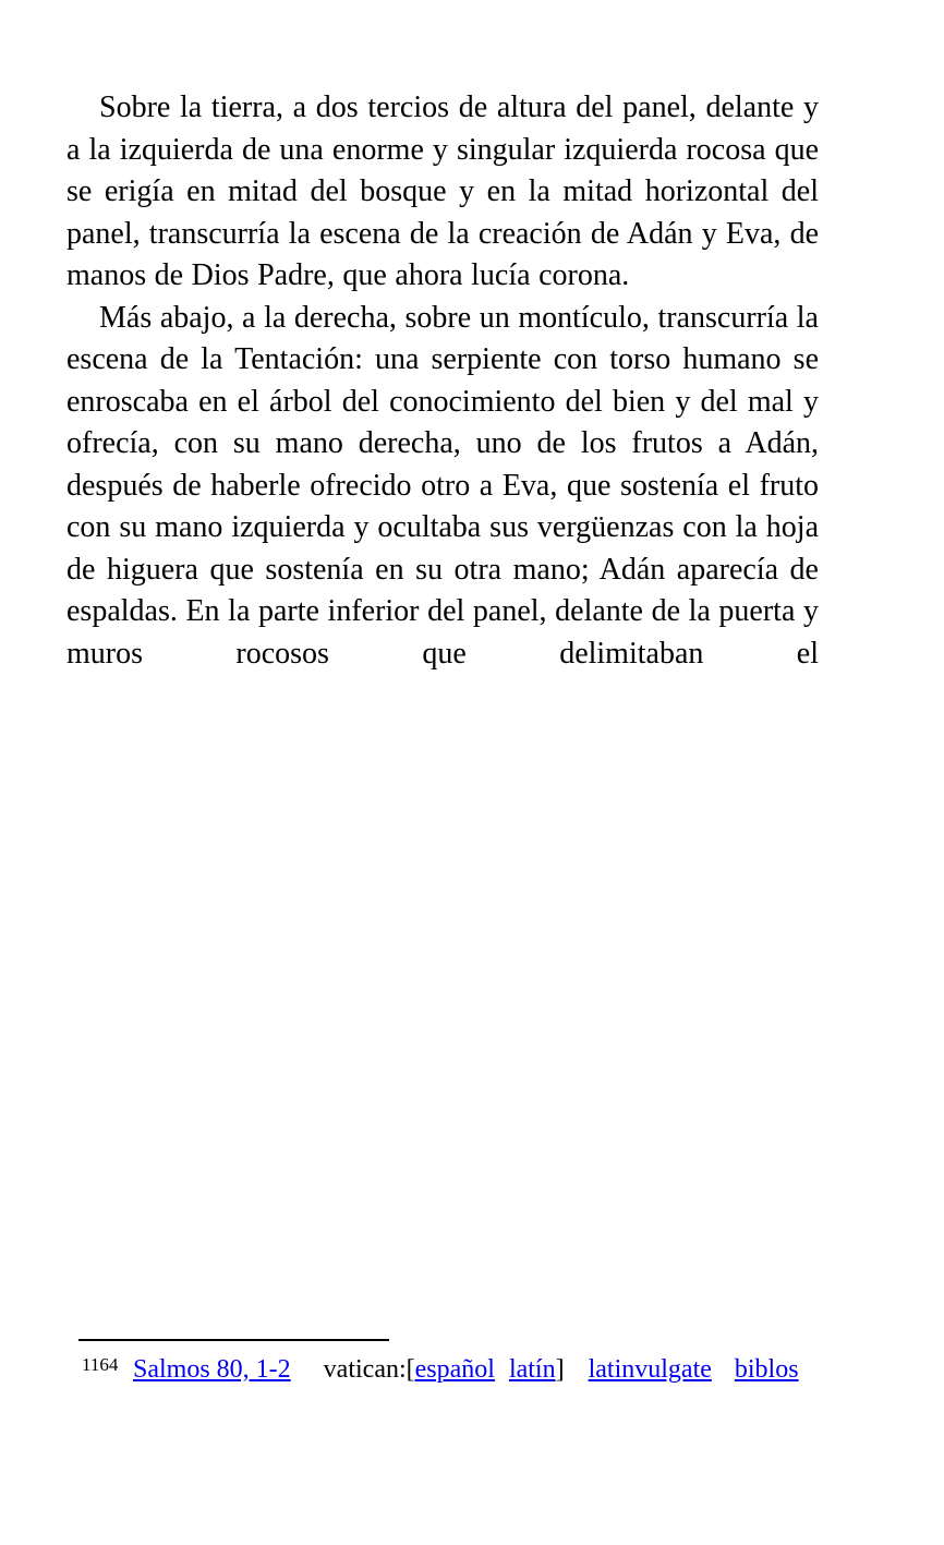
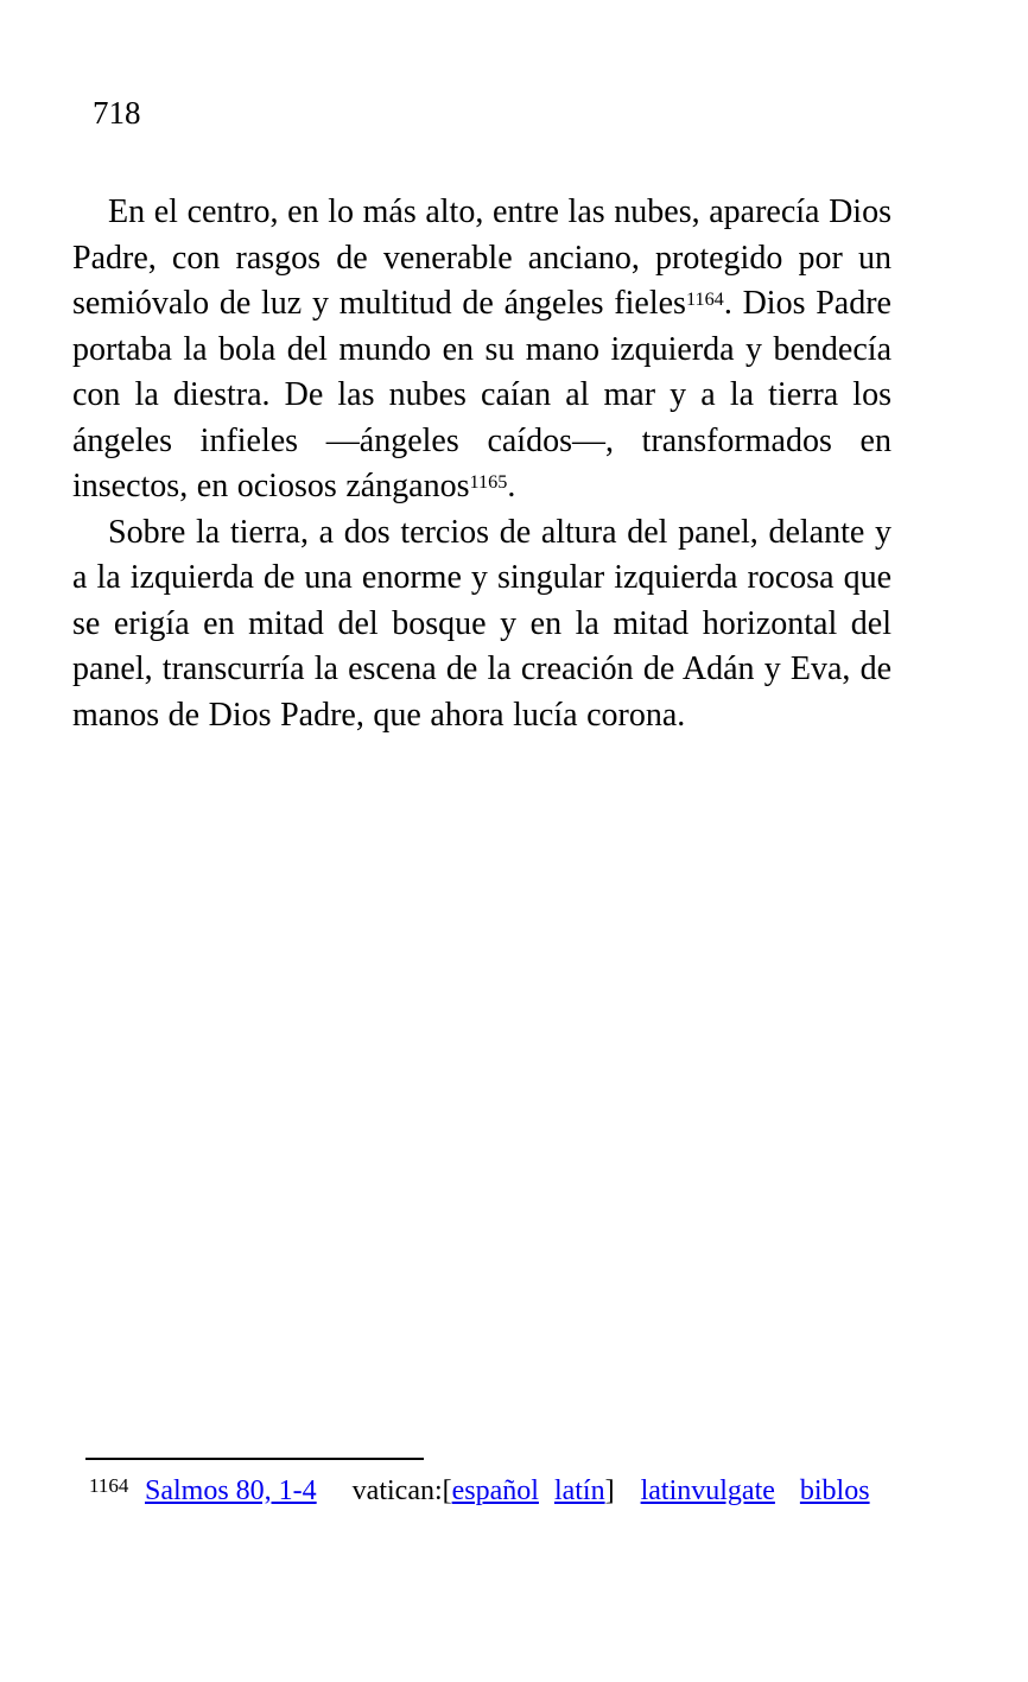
+ 718
+ En el centro, en lo más alto, entre las nubes, aparecía Dios Padre, con rasgos de venerable anciano, protegido por un semióvalo de luz y multitud de ángeles fieles1164. Dios Padre portaba la bola del mundo en su mano izquierda y bendecía con la diestra. De las nubes caían al mar y a la tierra los ángeles infieles —ángeles caídos—, transformados en insectos, en ociosos zánganos1165.
  Sobre la tierra, a dos tercios de altura del panel, delante y a la izquierda de una enorme y singular izquierda rocosa que se erigía en mitad del bosque y en la mitad horizontal del panel, transcurría la escena de la creación de Adán y Eva, de manos de Dios Padre, que ahora lucía corona.
- Más abajo, a la derecha, sobre un montículo, transcurría la escena de la Tentación: una serpiente con torso humano se enroscaba en el árbol del conocimiento del bien y del mal y ofrecía, con su mano derecha, uno de los frutos a Adán, después de haberle ofrecido otro a Eva, que sostenía el fruto con su mano izquierda y ocultaba sus vergüenzas con la hoja de higuera que sostenía en su otra mano; Adán aparecía de espaldas. En la parte inferior del panel, delante de la puerta y muros rocosos que delimitaban el
  1164
- Salmos 80, 1-2 vatican:[español latín] latinvulgate biblos
+ Salmos 80, 1-4 vatican:[español latín] latinvulgate biblos
